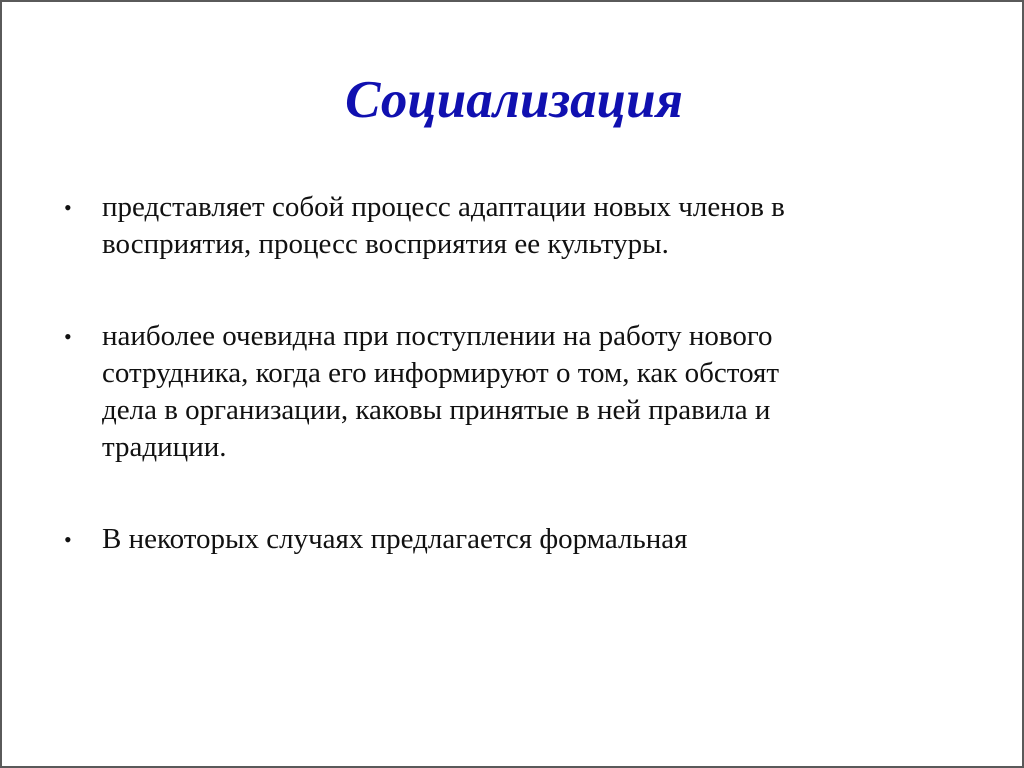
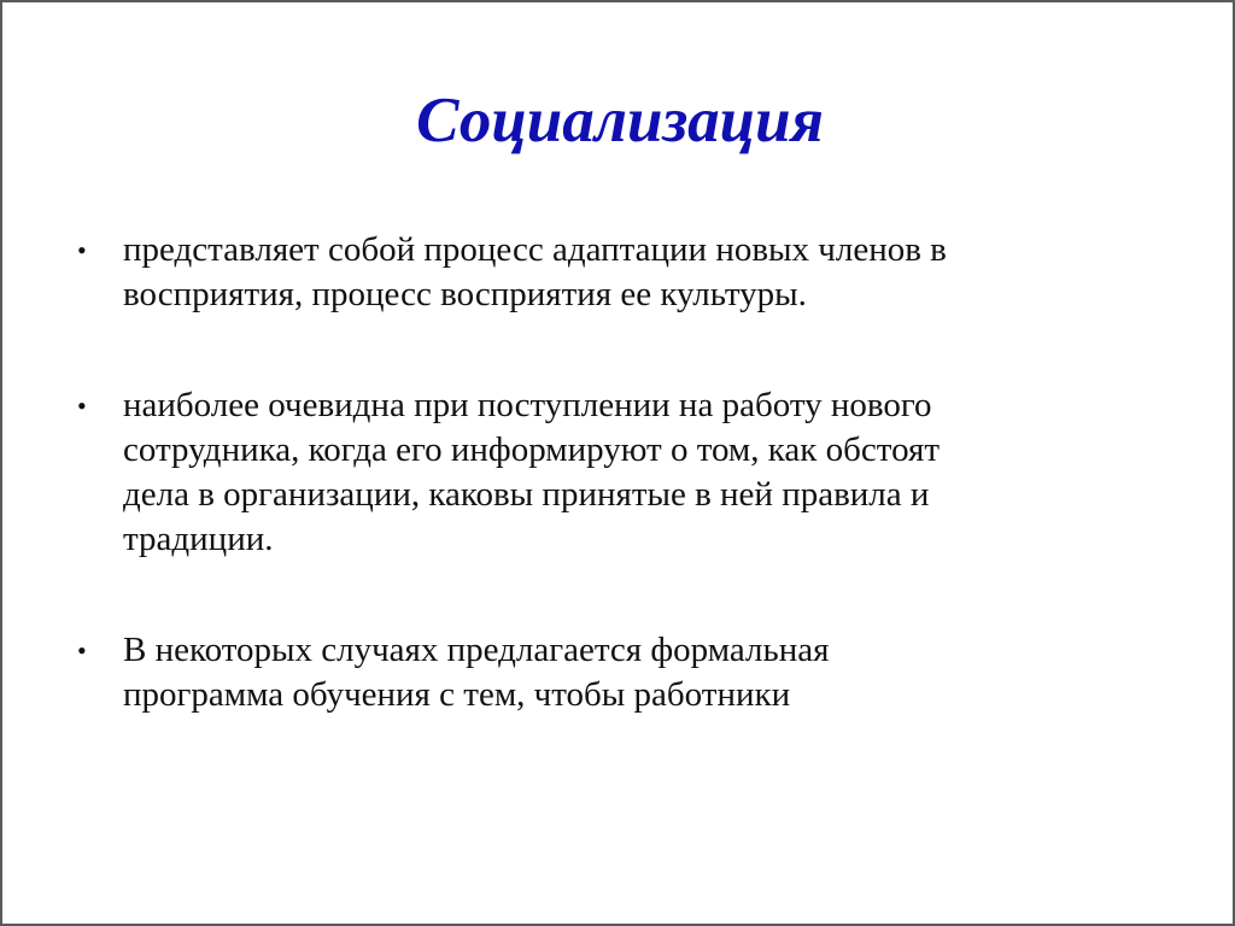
  Социализация
  •
  представляет собой процесс адаптации новых членов в
  восприятия, процесс восприятия ее культуры.
  •
  наиболее очевидна при поступлении на работу нового
  сотрудника, когда его информируют о том, как обстоят
  дела в организации, каковы принятые в ней правила и
  традиции.
  •
  В некоторых случаях предлагается формальная
+ программа обучения с тем, чтобы работники
